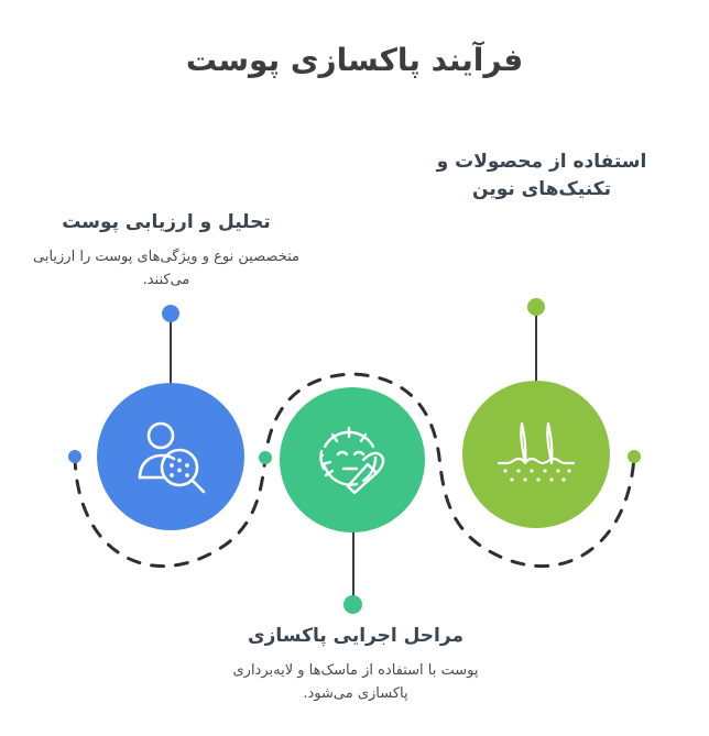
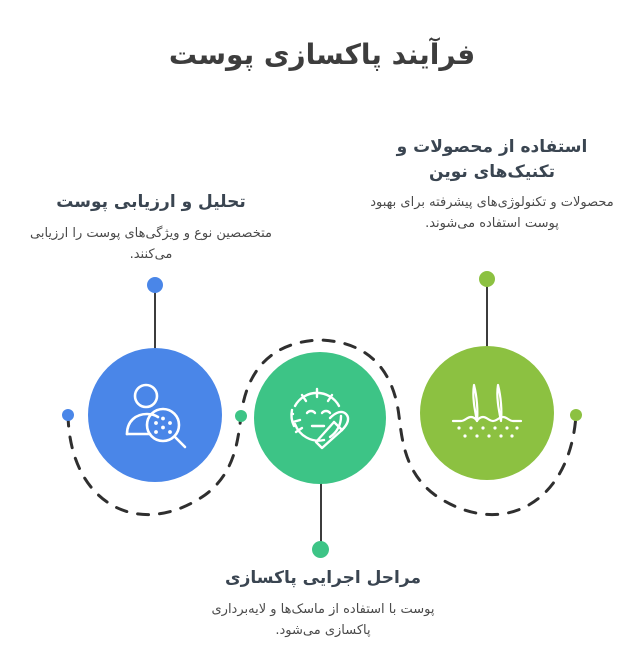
  فرآیند پاکسازی پوست
  تحلیل و ارزیابی پوست
  متخصصین نوع و ویژگی‌های پوست را ارزیابی می‌کنند.
  استفاده از محصولات و تکنیک‌های نوین
+ محصولات و تکنولوژی‌های پیشرفته برای بهبود پوست استفاده می‌شوند.
  مراحل اجرایی پاکسازی
  پوست با استفاده از ماسک‌ها و لایه‌برداری پاکسازی می‌شود.
